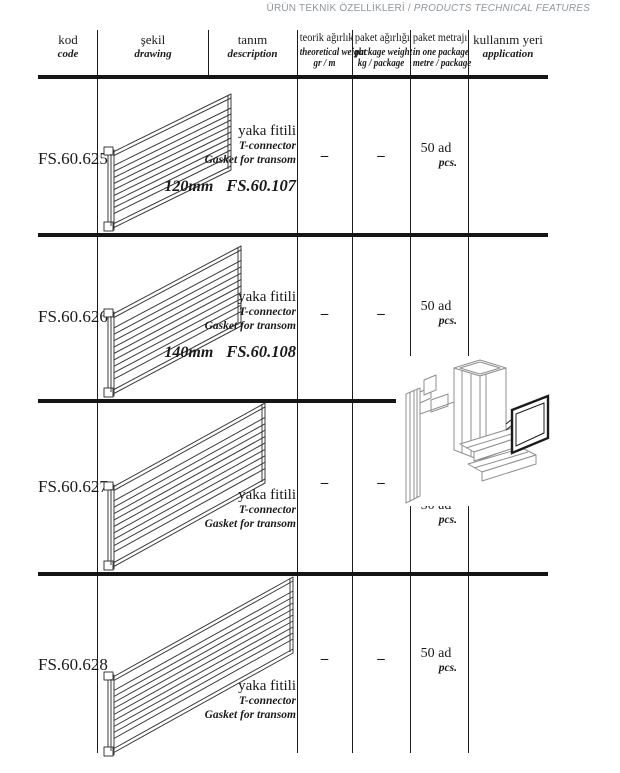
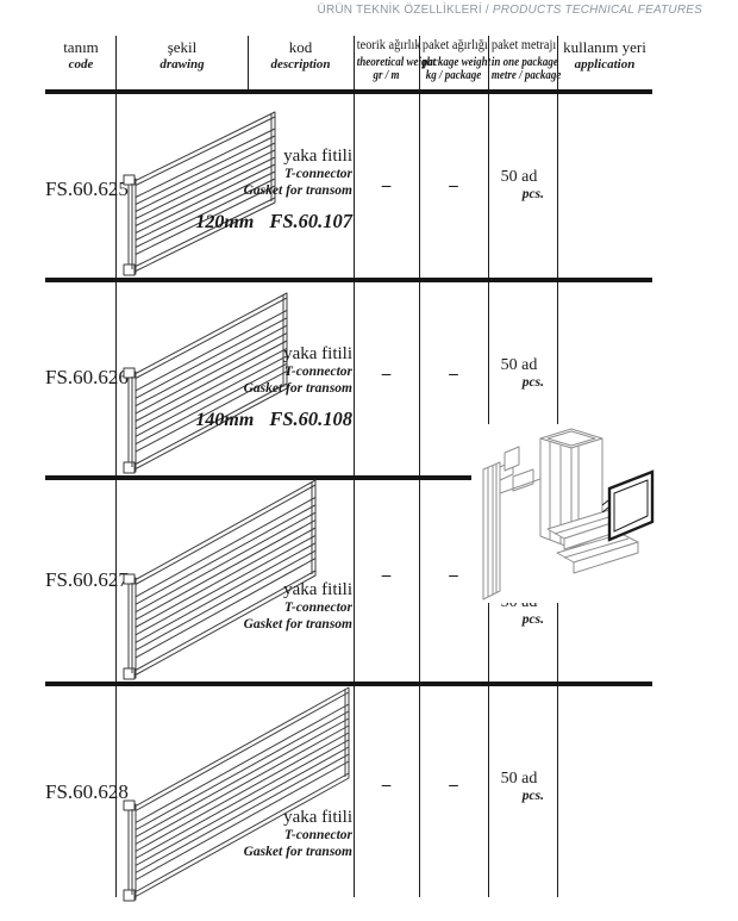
  ÜRÜN TEKNİK ÖZELLİKLERİ / PRODUCTS TECHNICAL FEATURES
- kod
+ tanım
  code
  şekil
  drawing
- tanım
+ kod
  description
  teorik ağırlık
  theoretical we
  gr / m
  paket ağırlığı
  package weigh
  kg / package
  paket metrajı
  in one package
  metre / packag
  kullanım yeri
  application
  FS.60.62
  yaka fitili
  T-connector
  Gasket for transom
  120mm
  FS.60.107
  –
  –
  50 ad
  pcs.
  FS.60.62
  yaka fitili
  T-connector
  Gasket for transom
  140mm
  FS.60.108
  –
  –
  50 ad
  pcs.
  FS.60.62
  yaka fitili
  T-connector
  Gasket for transom
  –
  –
  pcs.
  FS.60.62
  yaka fitili
  T-connector
  Gasket for transom
  –
  –
  50 ad
  pcs.
